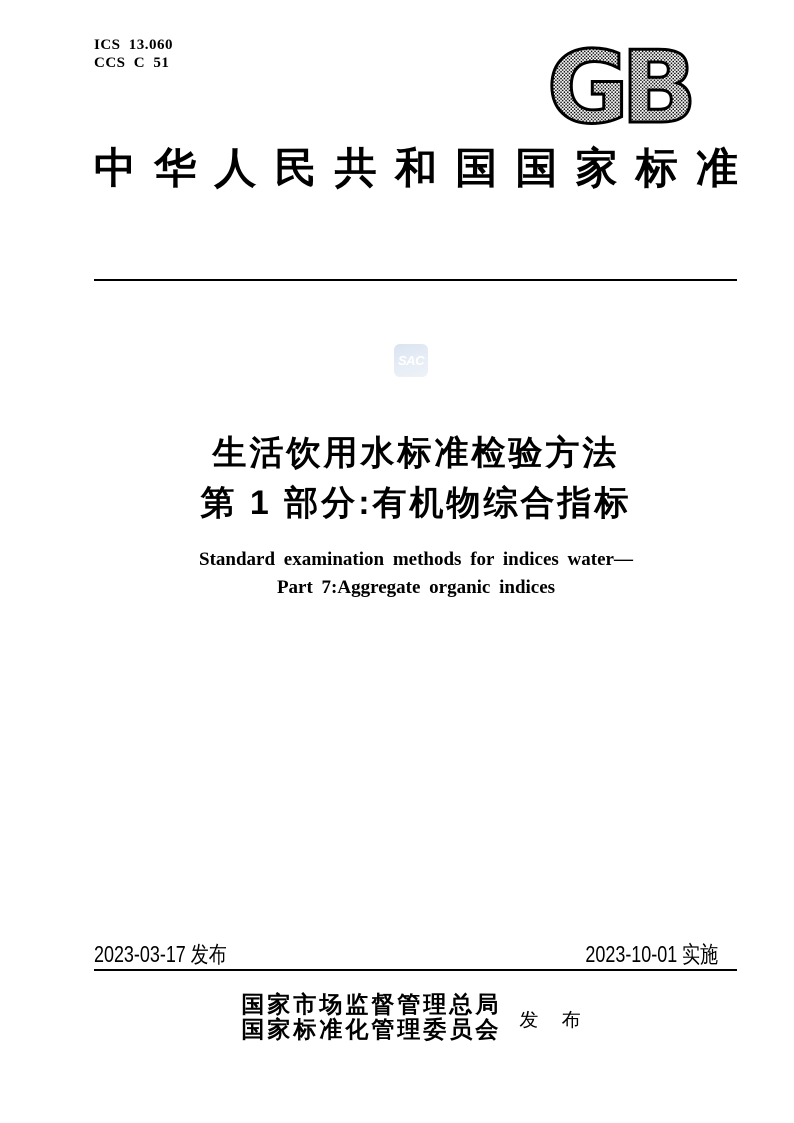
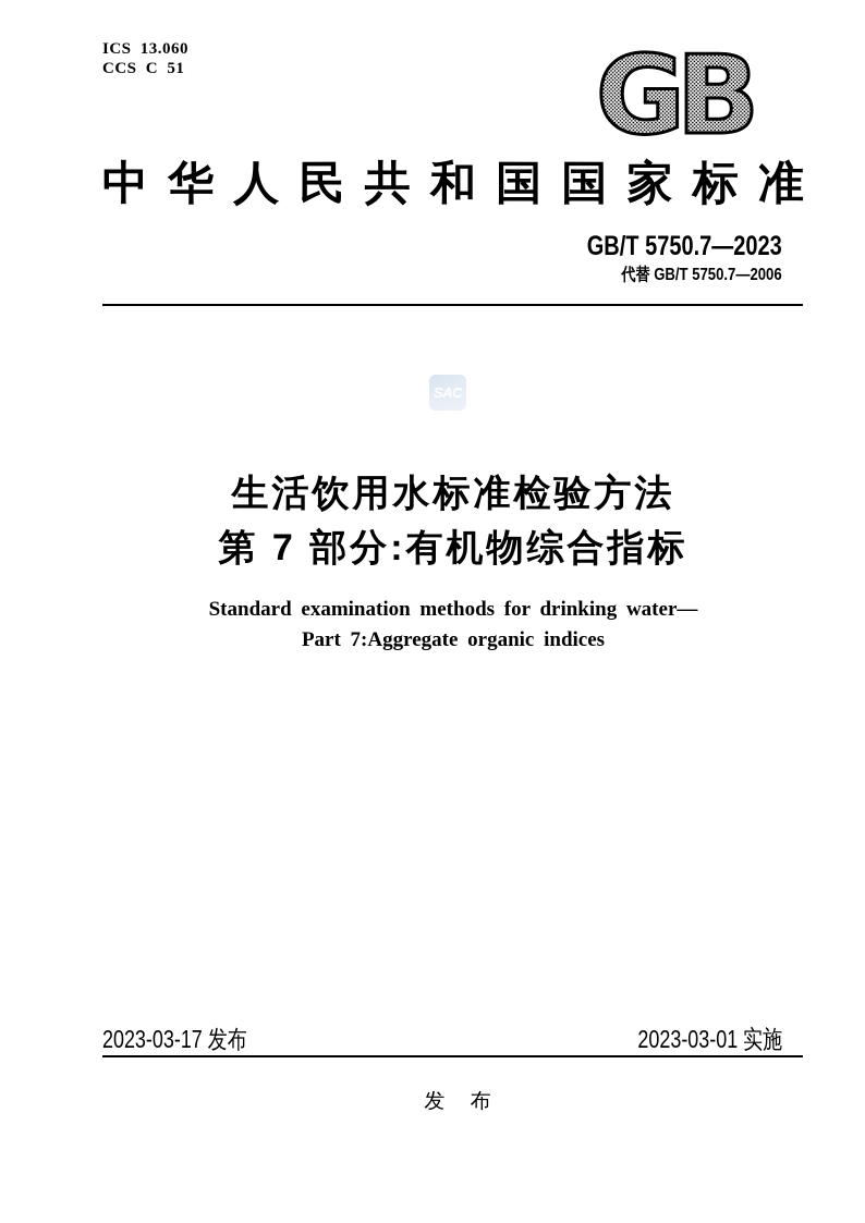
  ICS 13.060
  CCS C 51
  GB
  中华人民共和国国家标准
+ GB/T 5750.7—2023
+ 代替 GB/T 5750.7—2006
  SAC
  生活饮用水标准检验方法
- 第 1 部分:有机物综合指标
+ 第 7 部分:有机物综合指标
- Standard examination methods for indices water—
+ Standard examination methods for drinking water—
  Part 7:Aggregate organic indices
  2023-03-17 发布
- 2023-10-01 实施
+ 2023-03-01 实施
- 国家市场监督管理总局
- 国家标准化管理委员会
  发 布
